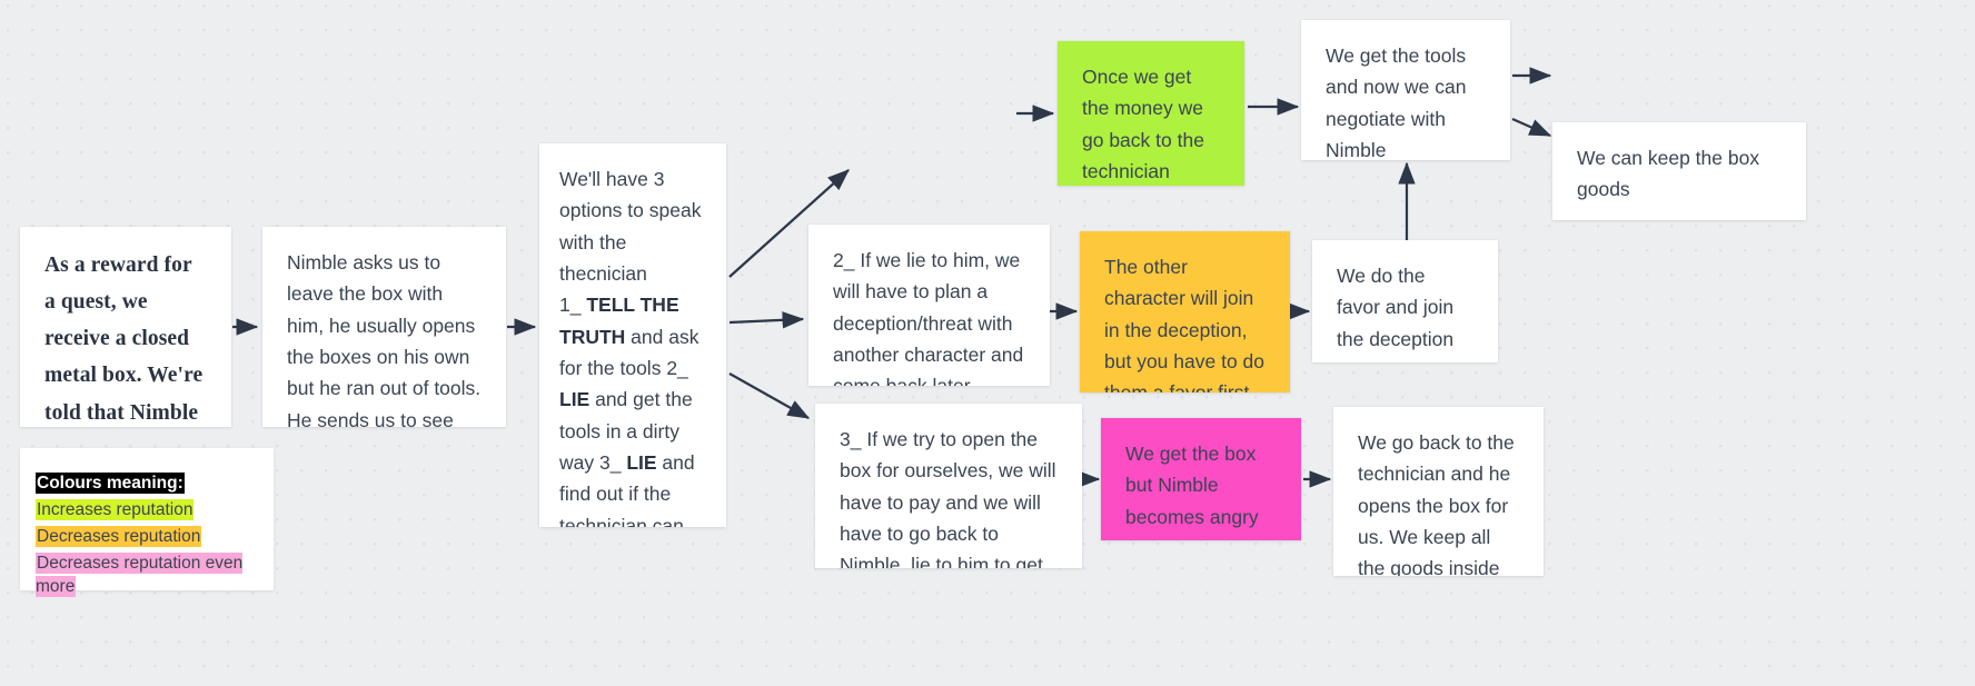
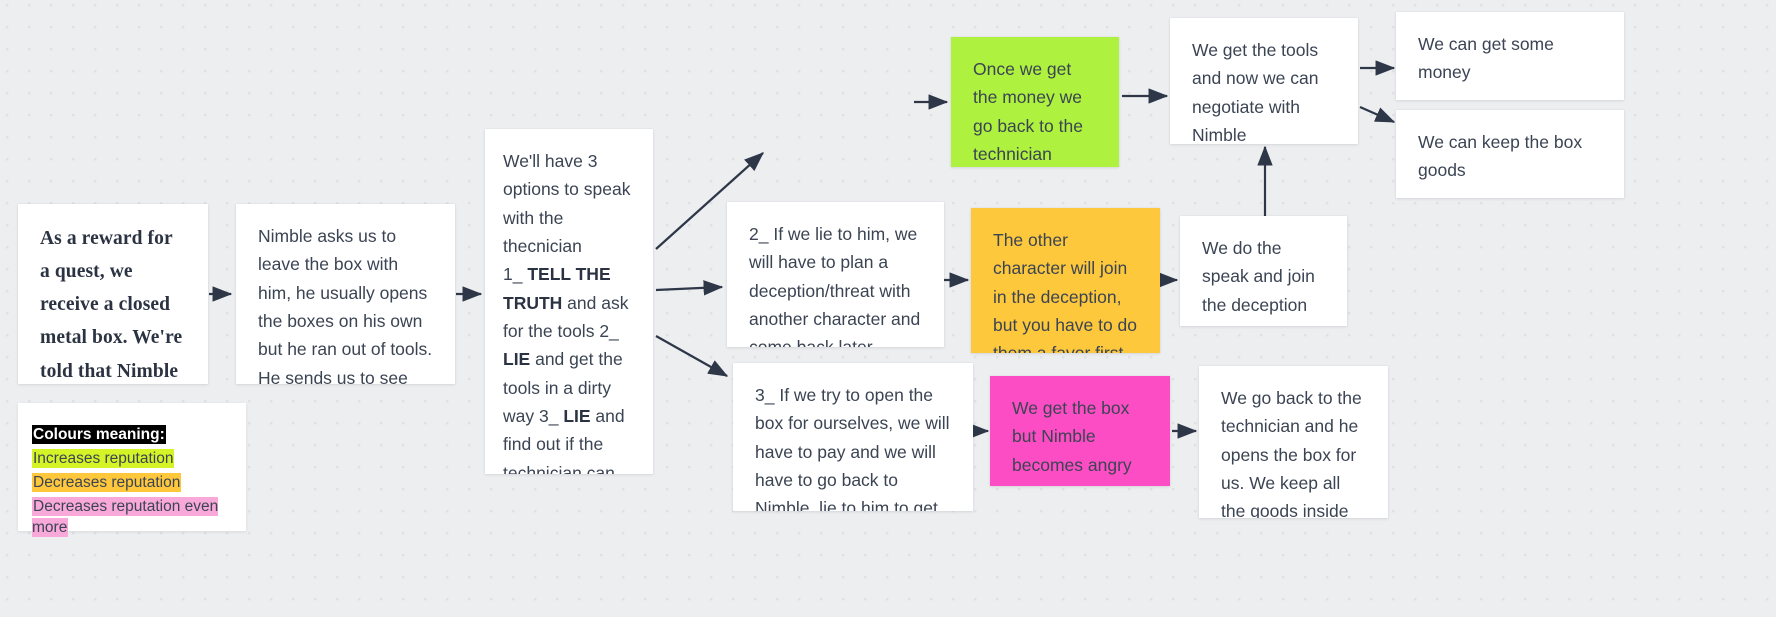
  As a reward for a quest, we receive a closed metal box. We're told that Nimble
  Nimble asks us to leave the box with him, he usually opens the boxes on his own but he ran out of tools. He sends us to see
  We'll have 3 options to speak with the thecnician
  1_ TELL THE TRUTH and ask for the tools 2_ LIE and get the tools in a dirty way 3_ LIE and find out if the technician can
  2_ If we lie to him, we will have to plan a deception/threat with another character and
  3_ If we try to open the box for ourselves, we will have to pay and we will have to go back to Nimble, lie to him to get
  Once we get the money we go back to the technician
  The other character will join in the deception, but you have to do
  We get the box but Nimble becomes angry
  We get the tools and now we can negotiate with Nimble
- We do the favor and join the deception
+ We do the speak and join the deception
  We go back to the technician and he opens the box for us. We keep all the goods inside
+ We can get some money
  We can keep the box goods
  Colours meaning:
  Increases reputation
  Decreases reputation
  Decreases reputation even more
